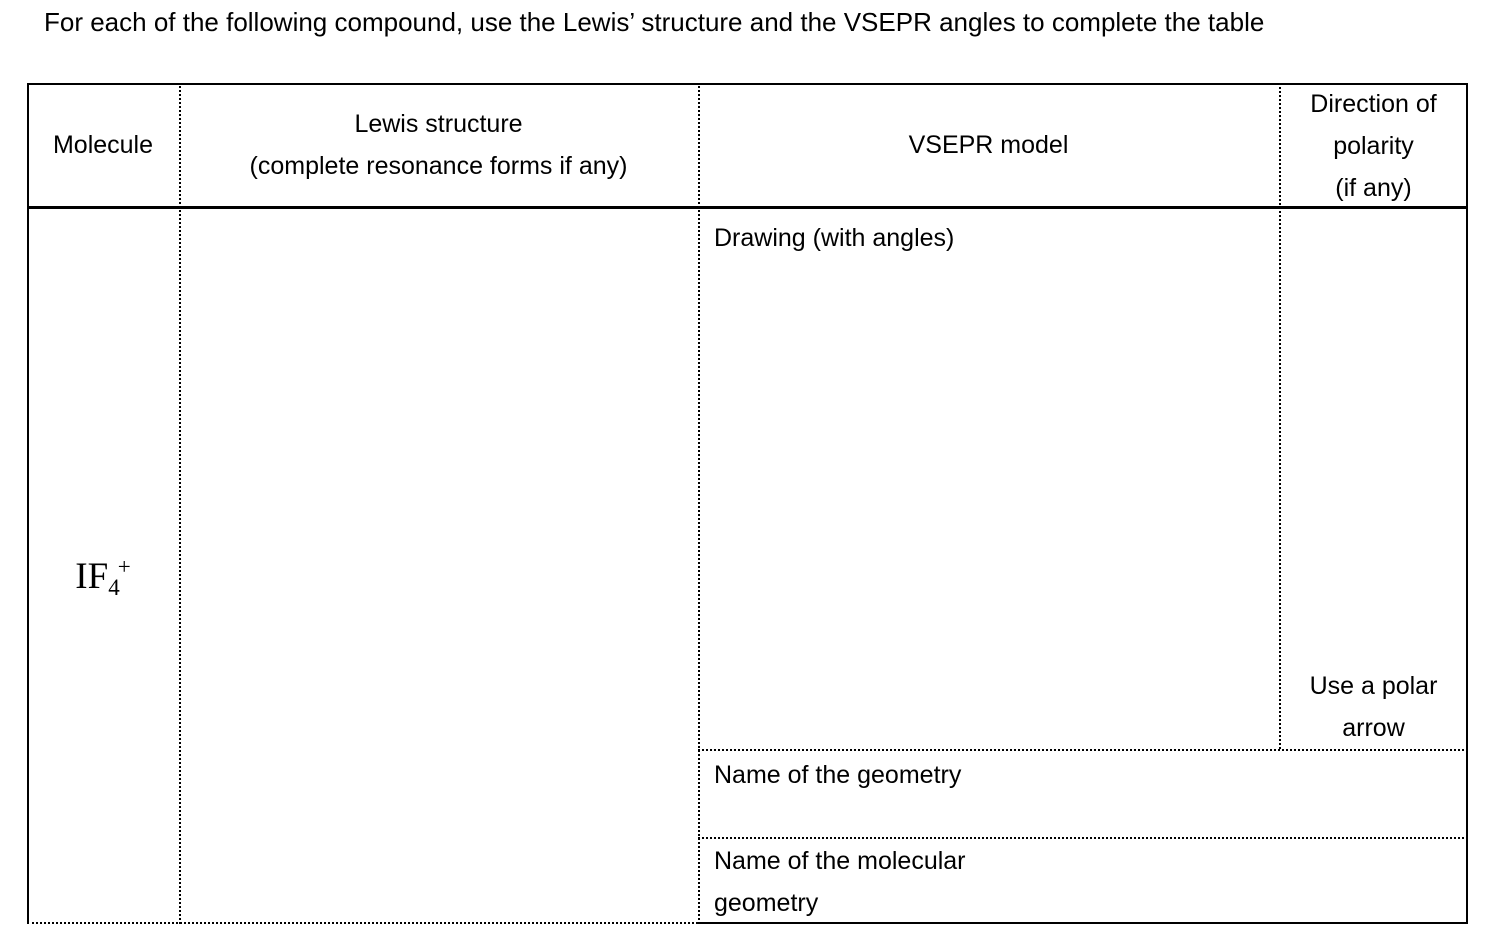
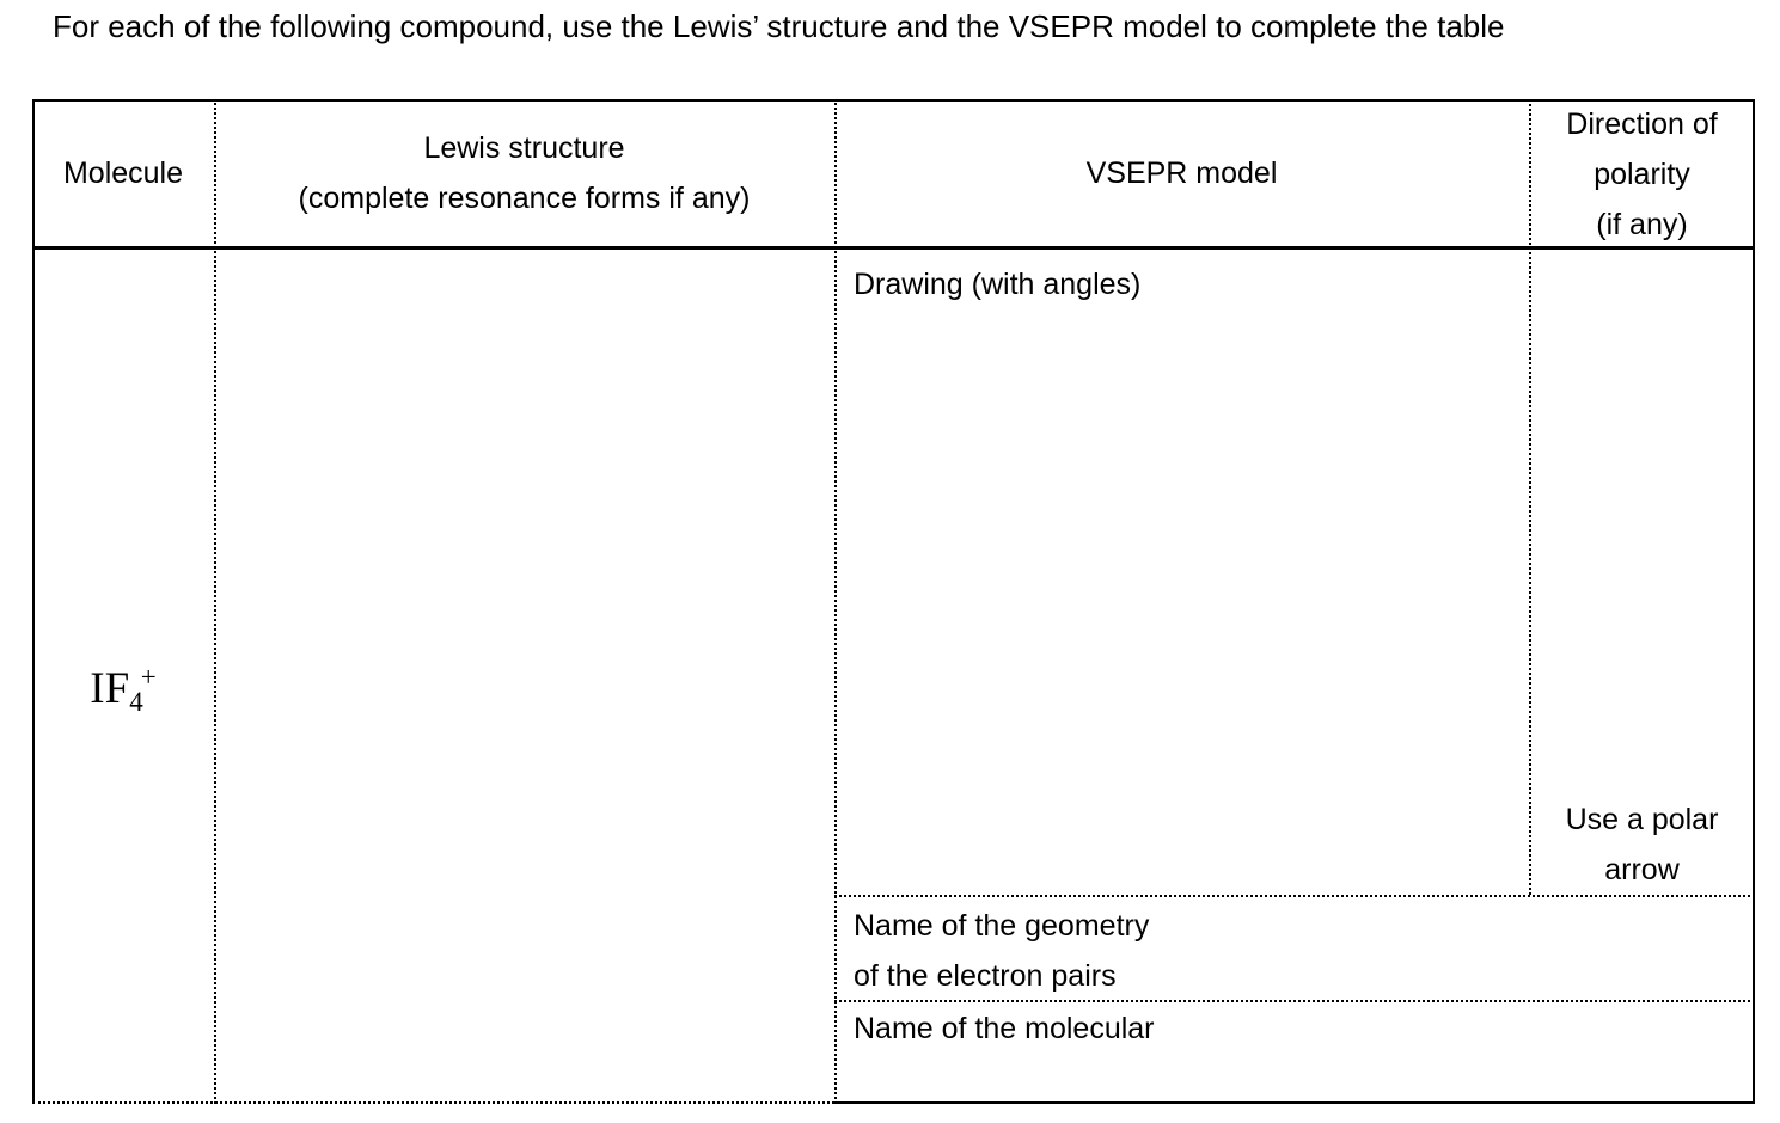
- For each of the following compound, use the Lewis’ structure and the VSEPR angles to complete the table
+ For each of the following compound, use the Lewis’ structure and the VSEPR model to complete the table
  Molecule
  Lewis structure
  (complete resonance forms if any)
  VSEPR model
  Direction of
  polarity
  (if any)
  IF4+
  Drawing (with angles)
  Use a polar
  arrow
  Name of the geometry
+ of the electron pairs
  Name of the molecular
- geometry
